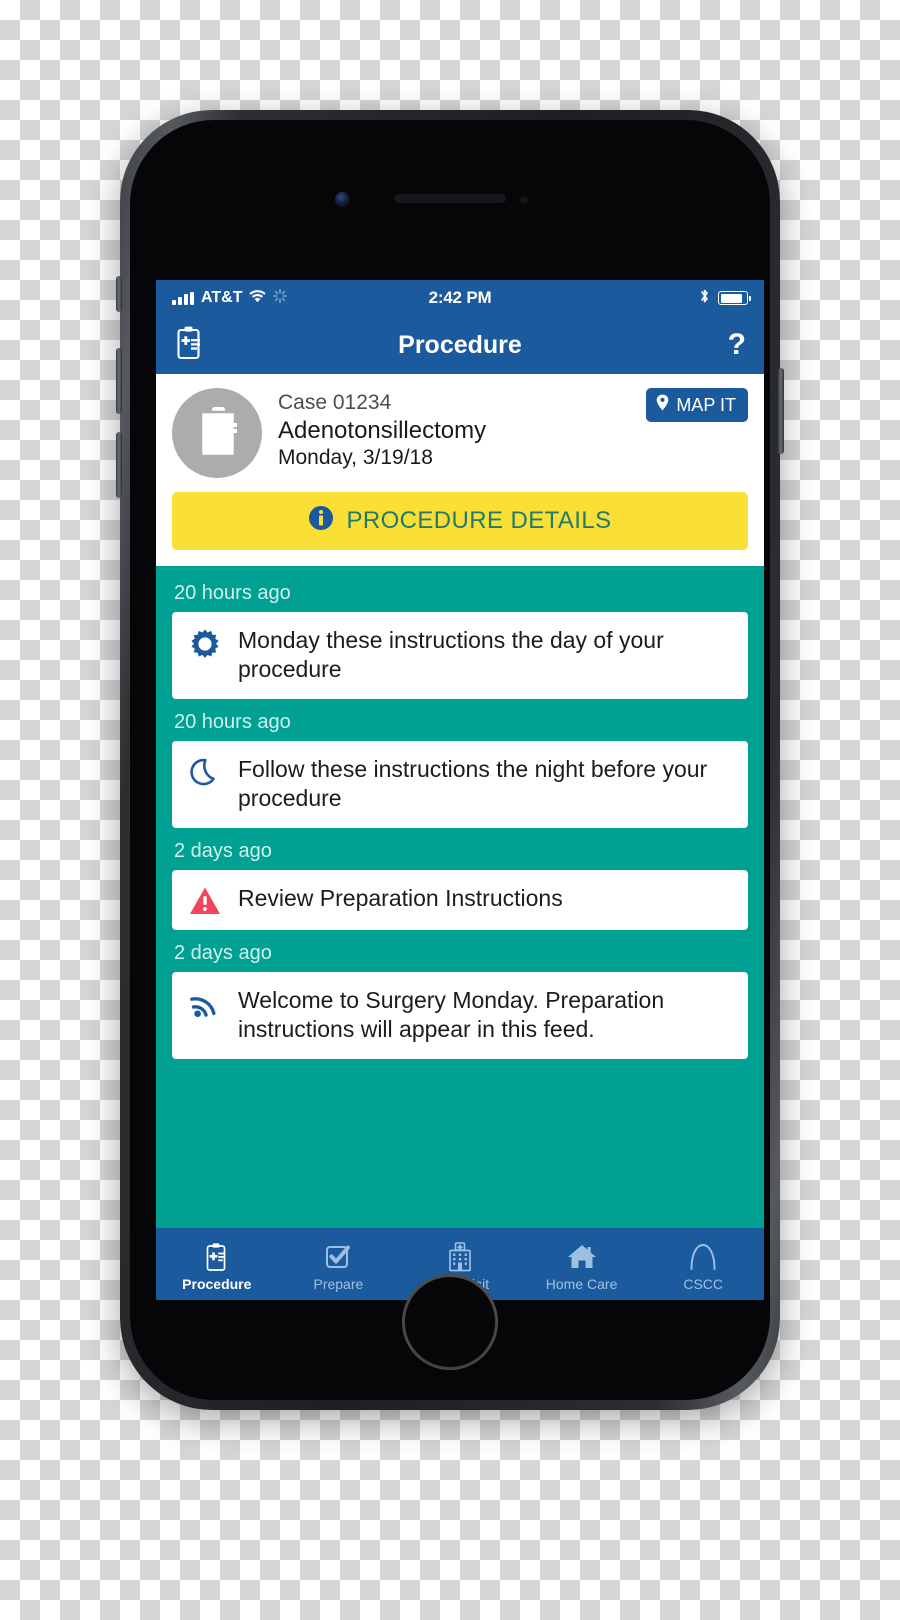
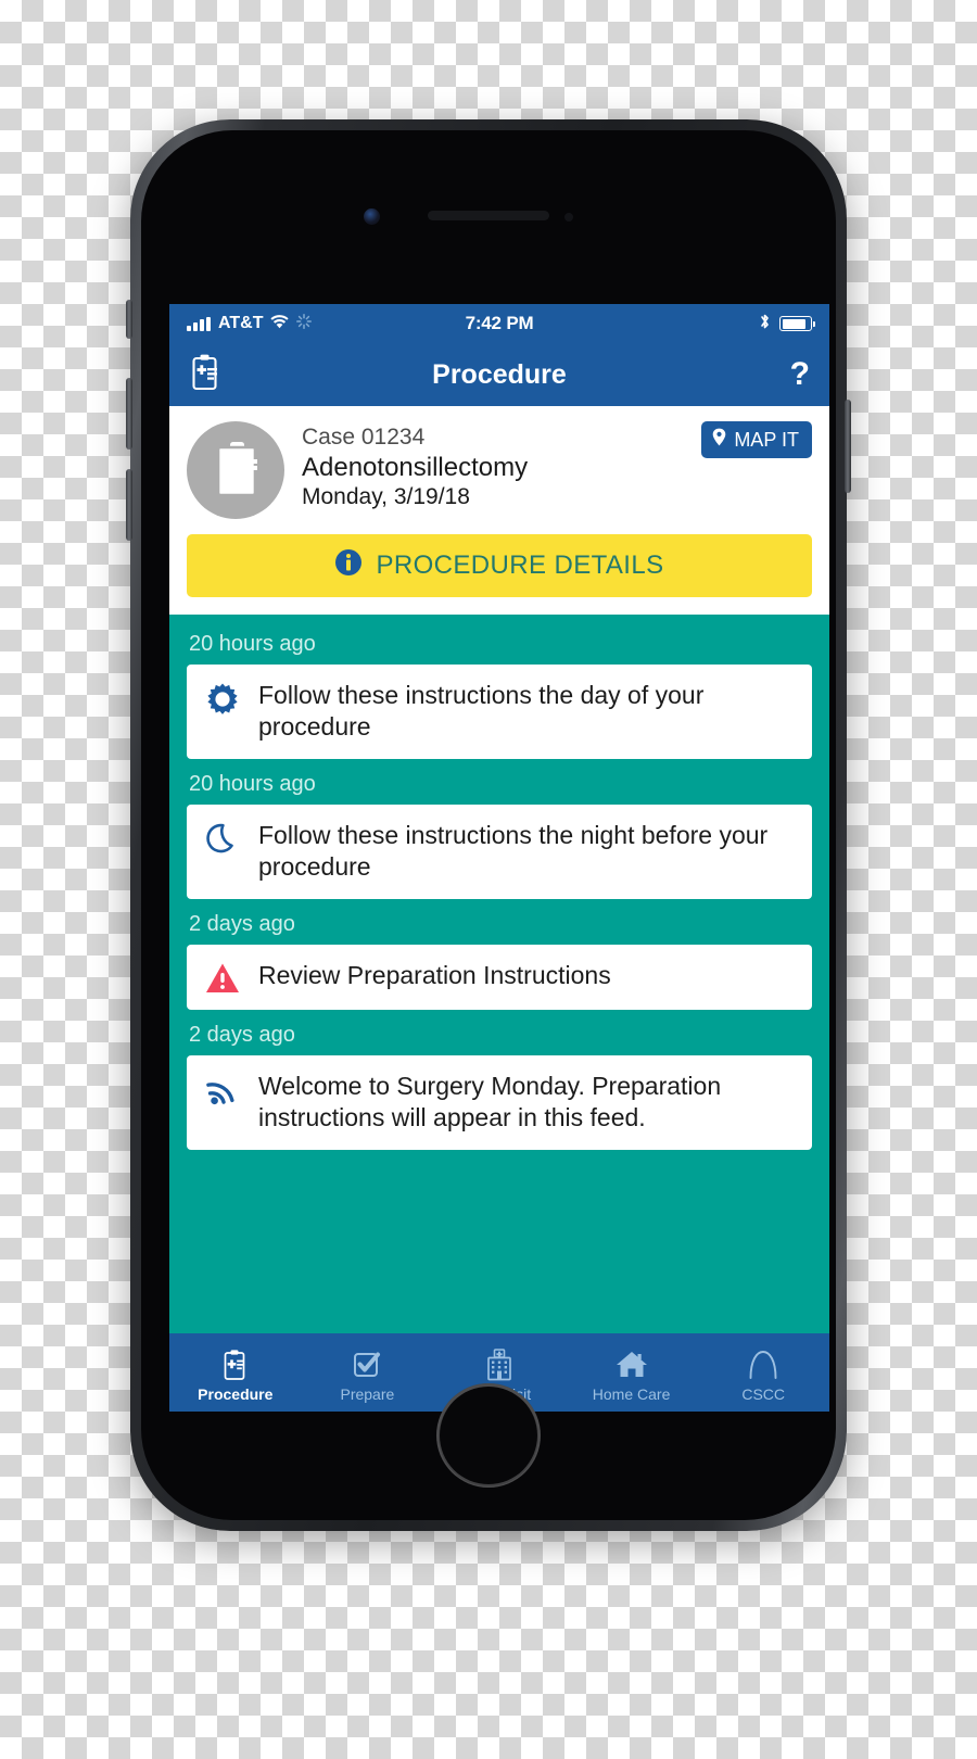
  AT&T
- 2:42 PM
+ 7:42 PM
  Procedure
  ?
  Case 01234
  Adenotonsillectomy
  Monday, 3/19/18
  MAP IT
  PROCEDURE DETAILS
  20 hours ago
- Monday these instructions the day of your procedure
+ Follow these instructions the day of your procedure
  20 hours ago
  Follow these instructions the night before your procedure
  2 days ago
  Review Preparation Instructions
  2 days ago
  Welcome to Surgery Monday. Preparation instructions will appear in this feed.
  Procedure
  Prepare
  Home Care
  CSCC
